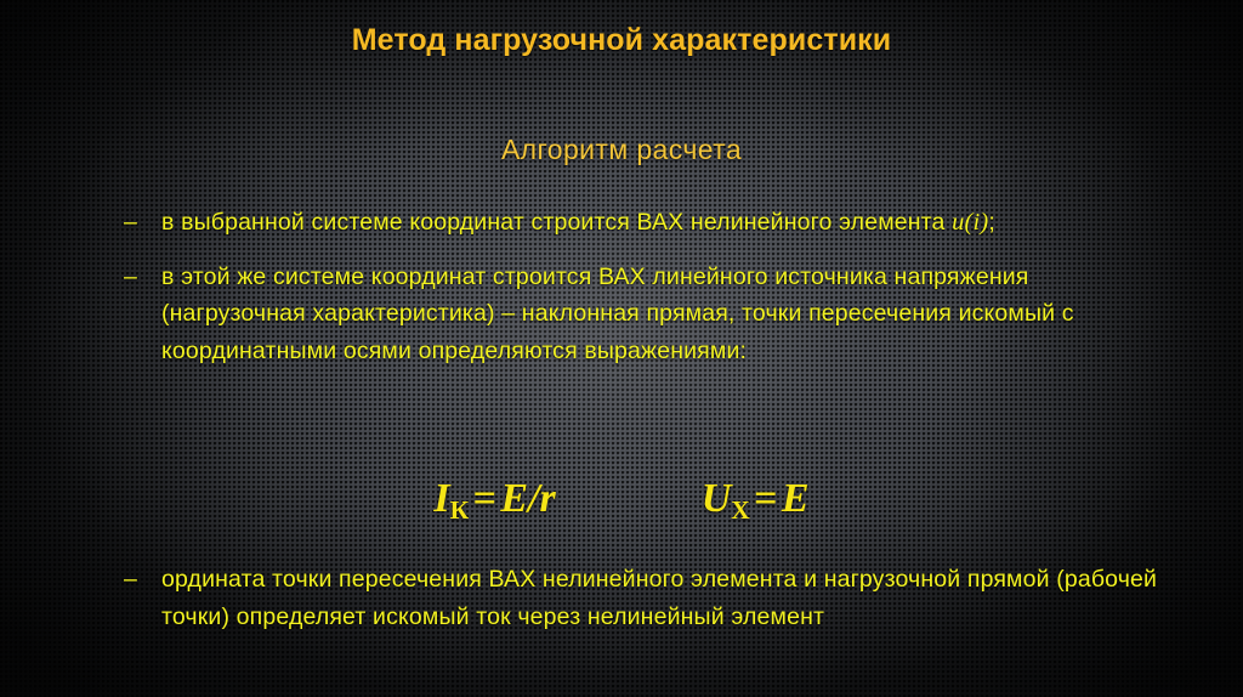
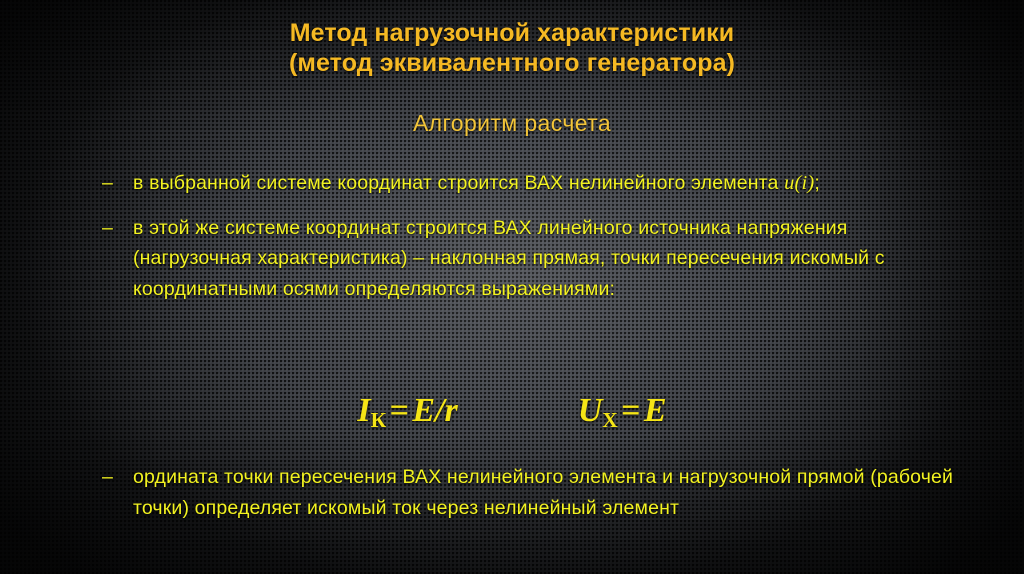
  Метод нагрузочной характеристики
+ (метод эквивалентного генератора)
  Алгоритм расчета
  –
  в выбранной системе координат строится ВАХ нелинейного элемента u(i);
  –
  в этой же системе координат строится ВАХ линейного источника напряжения (нагрузочная характеристика) – наклонная прямая, точки пересечения искомый с координатными осями определяются выражениями:
  IК =E/r
  UХ =E
  –
  ордината точки пересечения ВАХ нелинейного элемента и нагрузочной прямой (рабочей точки) определяет искомый ток через нелинейный элемент
